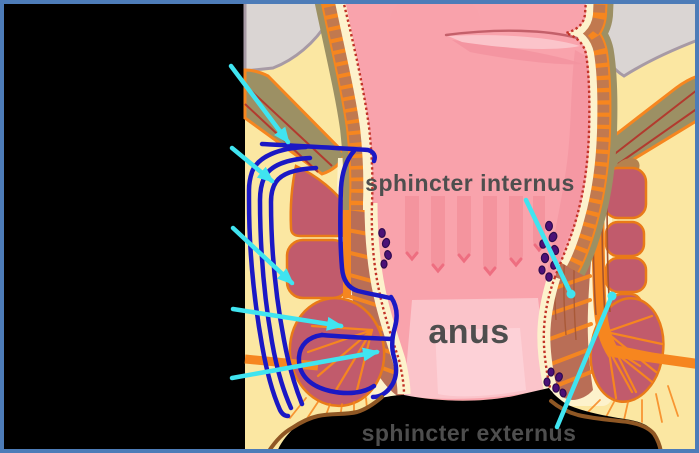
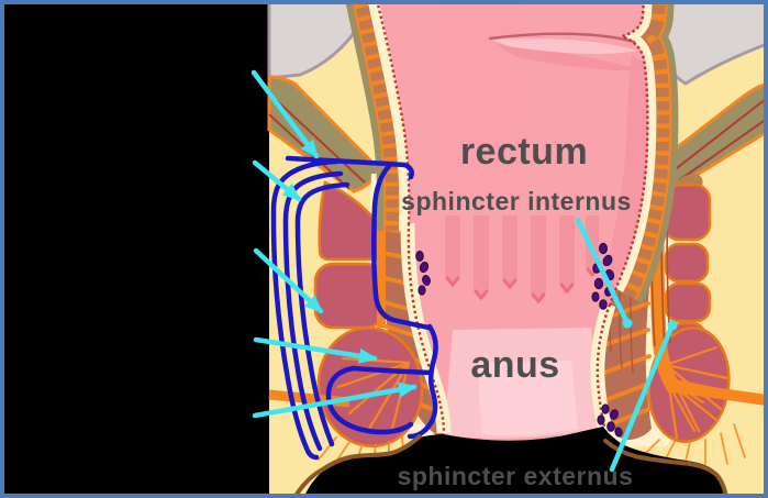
+ rectum
  sphincter internus
  anus
  sphincter externus
